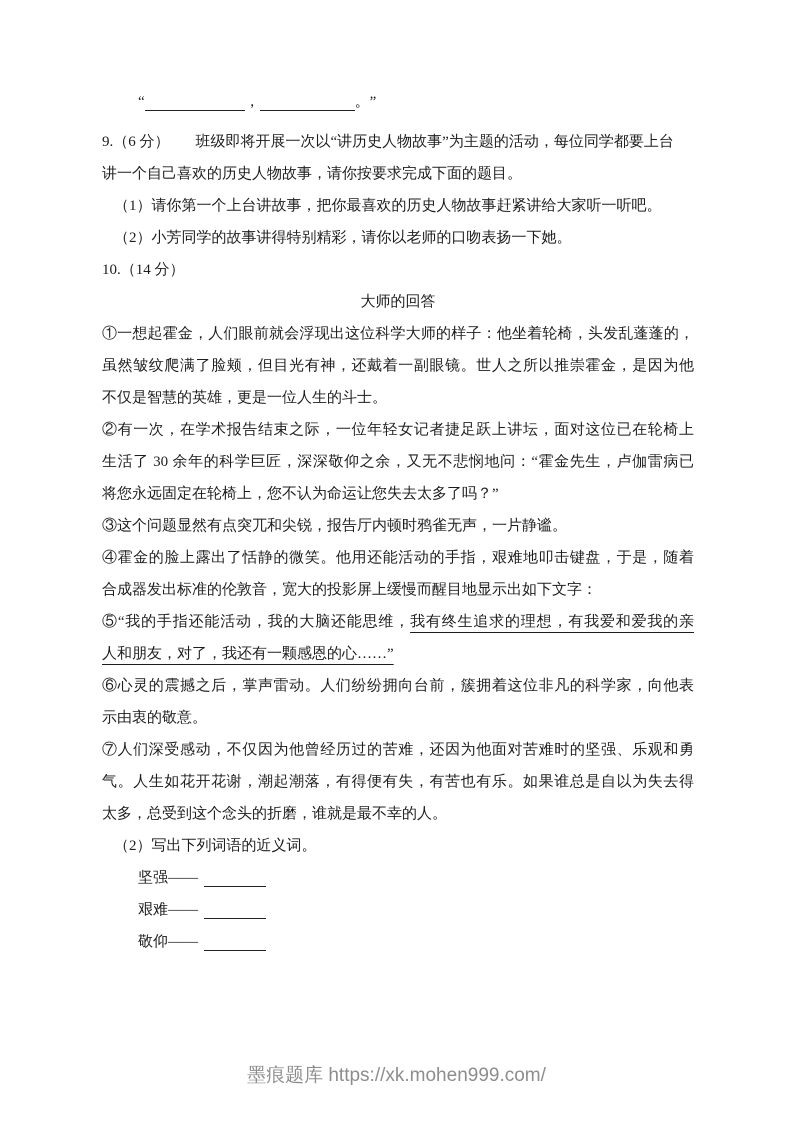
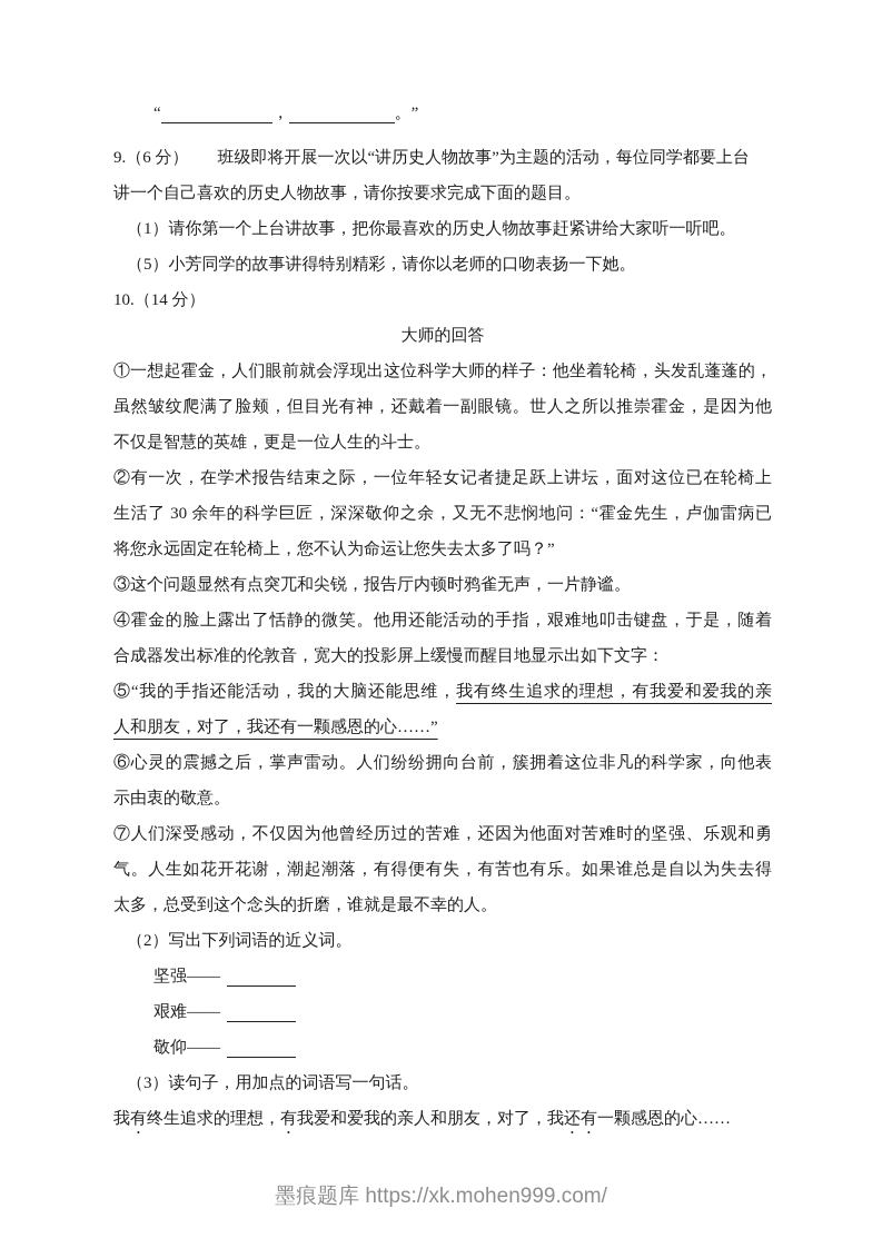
  “ ， 。”
  9.（6 分） 班级即将开展一次以“讲历史人物故事”为主题的活动，每位同学都要上台
  讲一个自己喜欢的历史人物故事，请你按要求完成下面的题目。
  （1）请你第一个上台讲故事，把你最喜欢的历史人物故事赶紧讲给大家听一听吧。
- （2）小芳同学的故事讲得特别精彩，请你以老师的口吻表扬一下她。
+ （5）小芳同学的故事讲得特别精彩，请你以老师的口吻表扬一下她。
  10.（14 分）
  大师的回答
  ①一想起霍金，人们眼前就会浮现出这位科学大师的样子：他坐着轮椅，头发乱蓬蓬的，
  虽然皱纹爬满了脸颊，但目光有神，还戴着一副眼镜。世人之所以推崇霍金，是因为他
  不仅是智慧的英雄，更是一位人生的斗士。
  ②有一次，在学术报告结束之际，一位年轻女记者捷足跃上讲坛，面对这位已在轮椅上
  生活了 30 余年的科学巨匠，深深敬仰之余，又无不悲悯地问：“霍金先生，卢伽雷病已
  将您永远固定在轮椅上，您不认为命运让您失去太多了吗？”
  ③这个问题显然有点突兀和尖锐，报告厅内顿时鸦雀无声，一片静谧。
  ④霍金的脸上露出了恬静的微笑。他用还能活动的手指，艰难地叩击键盘，于是，随着
  合成器发出标准的伦敦音，宽大的投影屏上缓慢而醒目地显示出如下文字：
  ⑤“我的手指还能活动，我的大脑还能思维，我有终生追求的理想，有我爱和爱我的亲
  人和朋友，对了，我还有一颗感恩的心……”
  ⑥心灵的震撼之后，掌声雷动。人们纷纷拥向台前，簇拥着这位非凡的科学家，向他表
  示由衷的敬意。
  ⑦人们深受感动，不仅因为他曾经历过的苦难，还因为他面对苦难时的坚强、乐观和勇
  气。人生如花开花谢，潮起潮落，有得便有失，有苦也有乐。如果谁总是自以为失去得
  太多，总受到这个念头的折磨，谁就是最不幸的人。
  （2）写出下列词语的近义词。
  坚强——
  艰难——
  敬仰——
+ （3）读句子，用加点的词语写一句话。
+ 我有终生追求的理想，有我爱和爱我的亲人和朋友，对了，我还有一颗感恩的心……
  墨痕题库 https://xk.mohen999.com/
